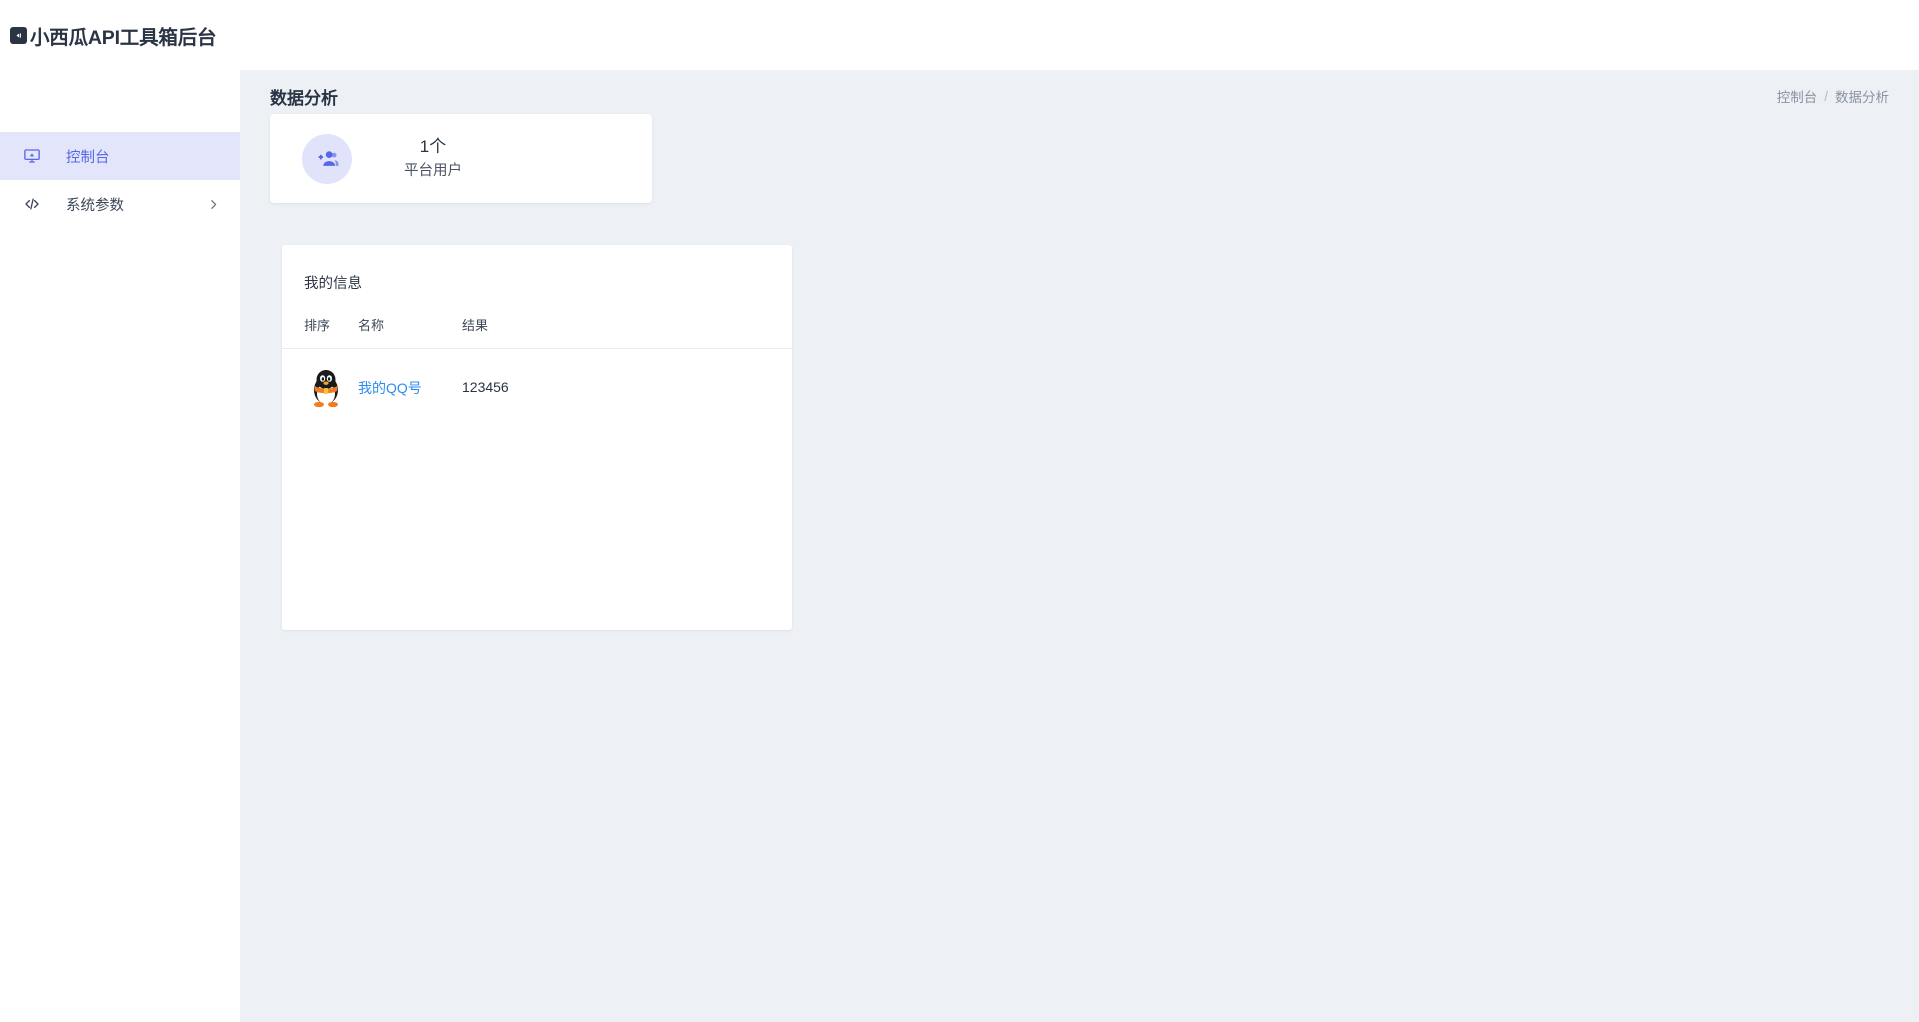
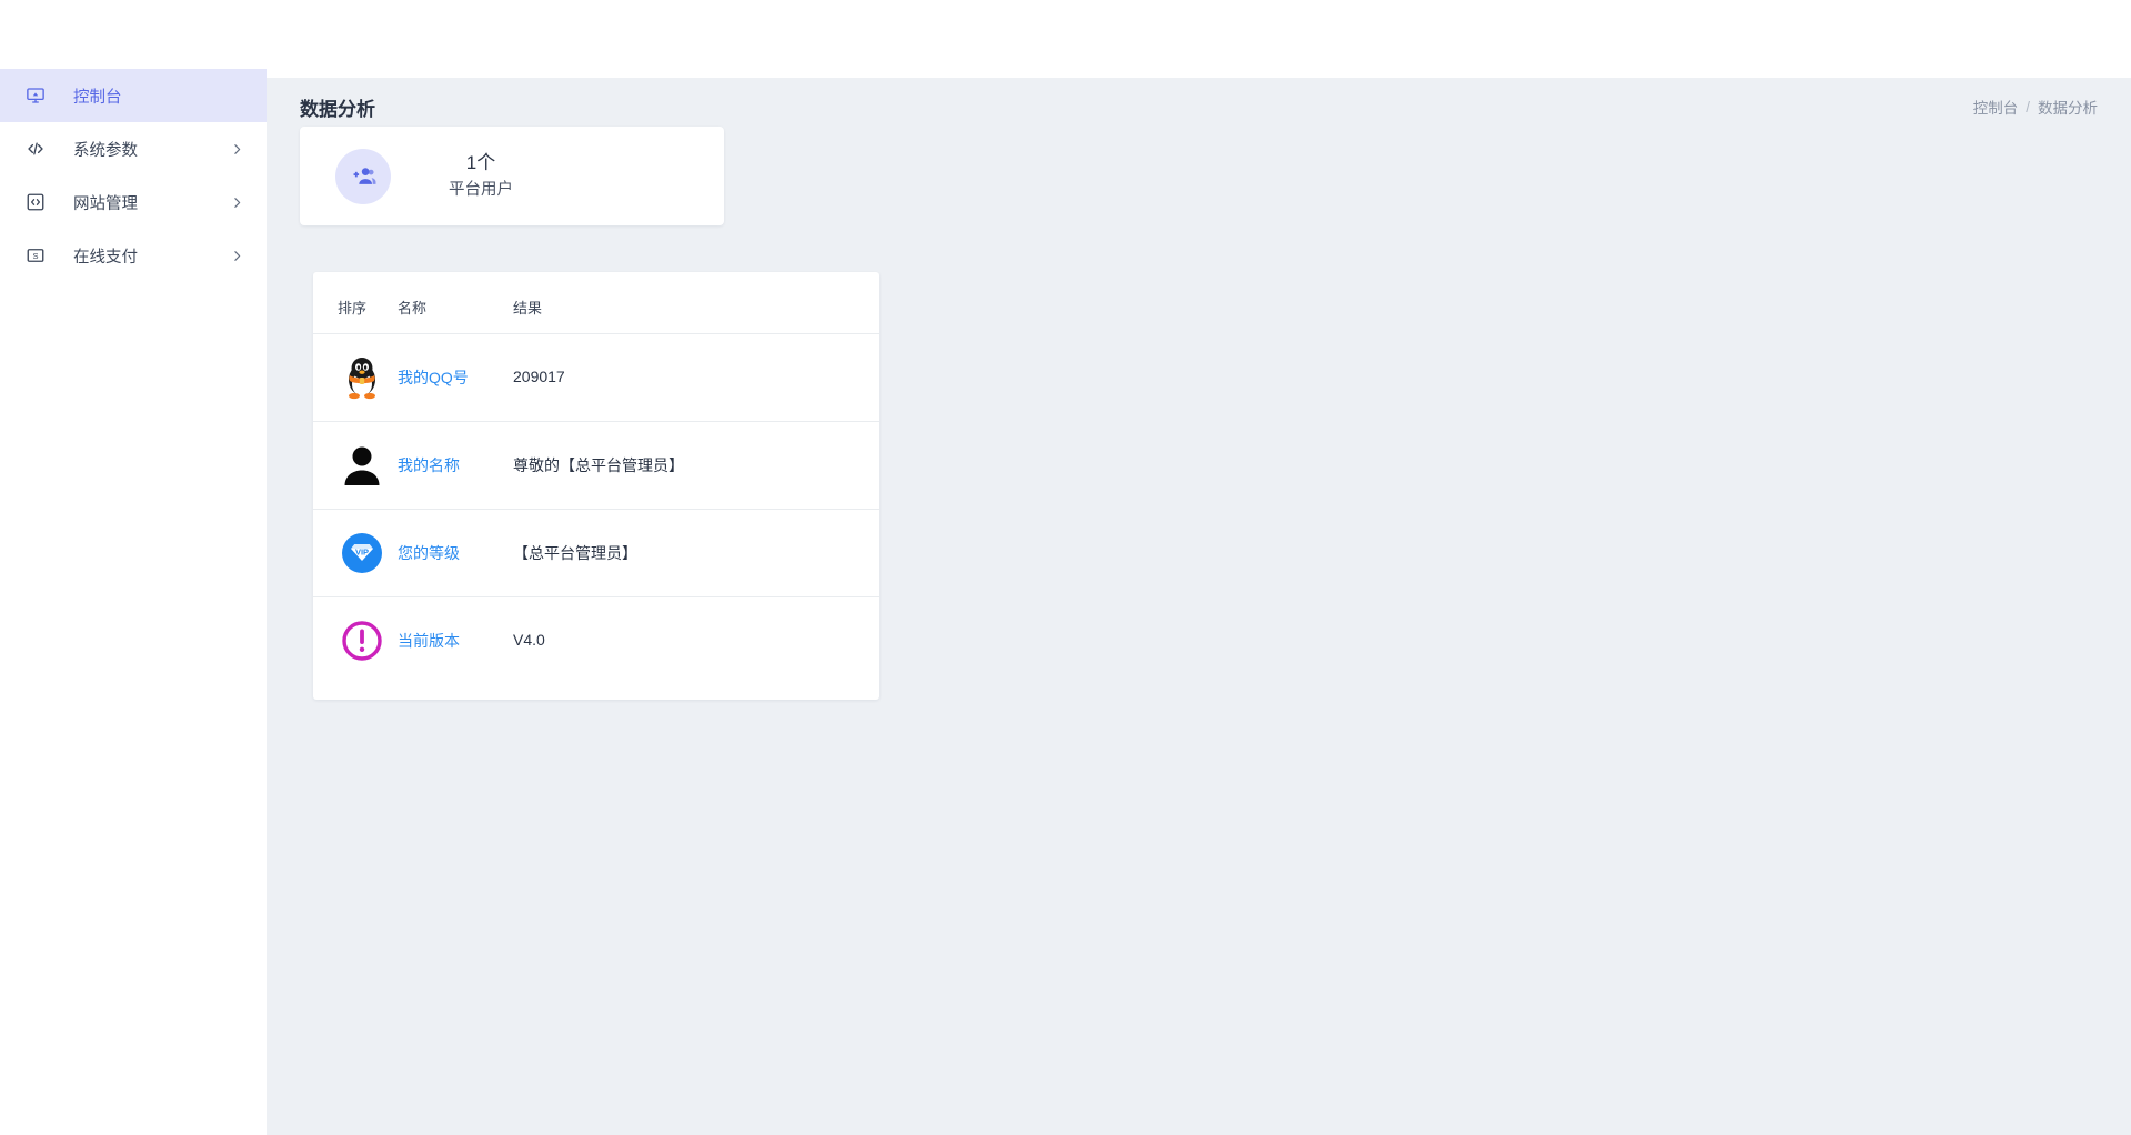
- 小西瓜API工具箱后台
  控制台
  系统参数
+ 网站管理
+ S
+ 在线支付
  数据分析
  控制台
  /
  数据分析
  1个
  平台用户
- 我的信息
  排序	名称	结果
- 	我的QQ号	123456
+ 	我的QQ号	209017
+ 	我的名称	尊敬的【总平台管理员】
+ VIP	您的等级	【总平台管理员】
+ 	当前版本	V4.0
